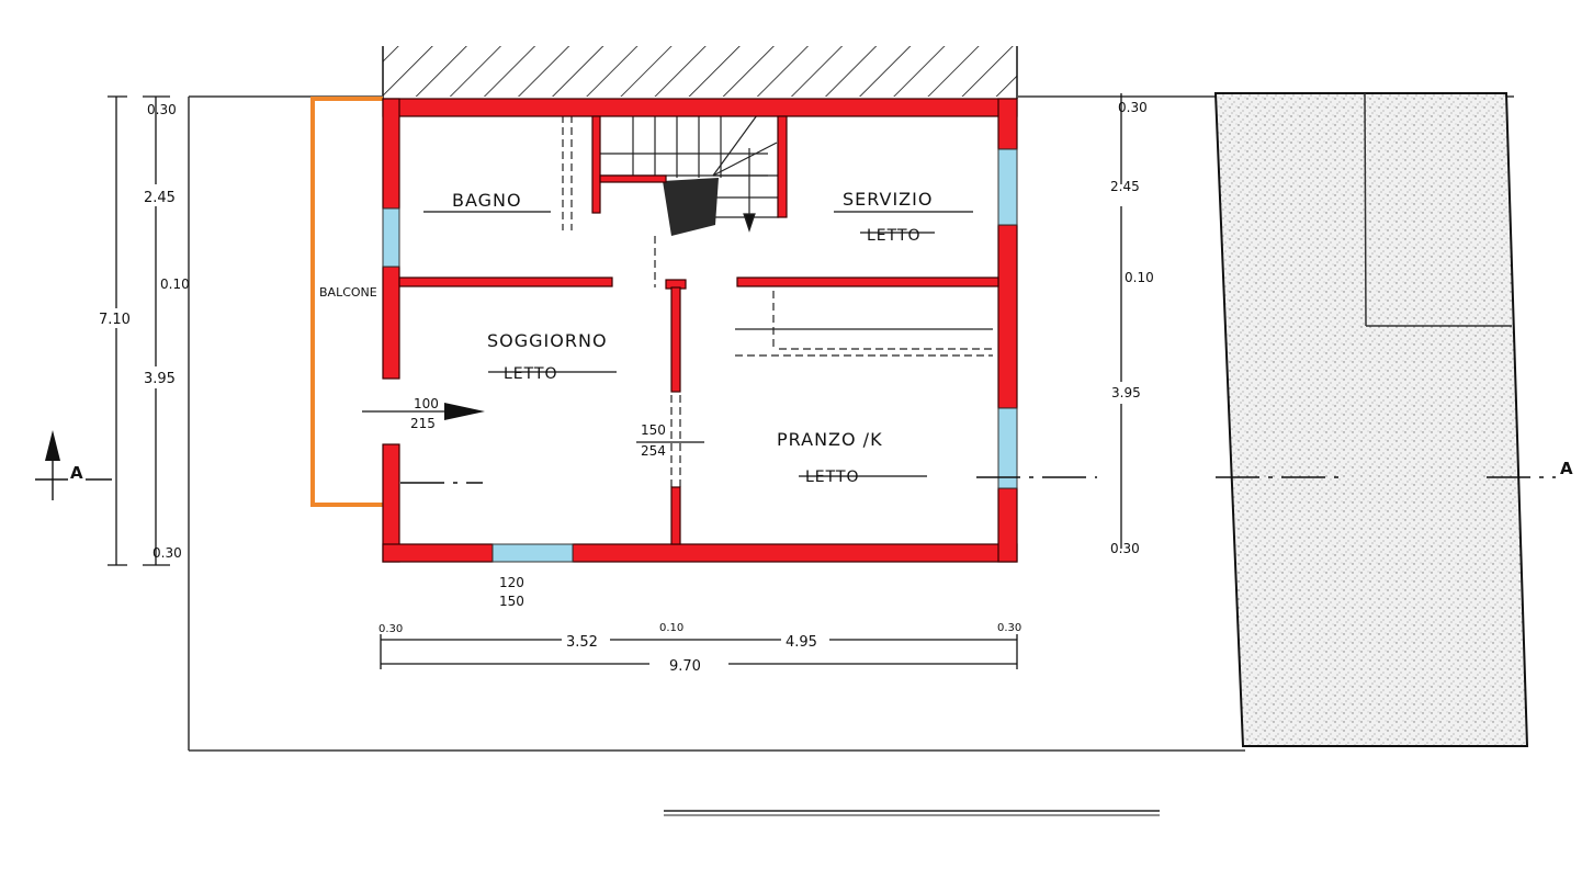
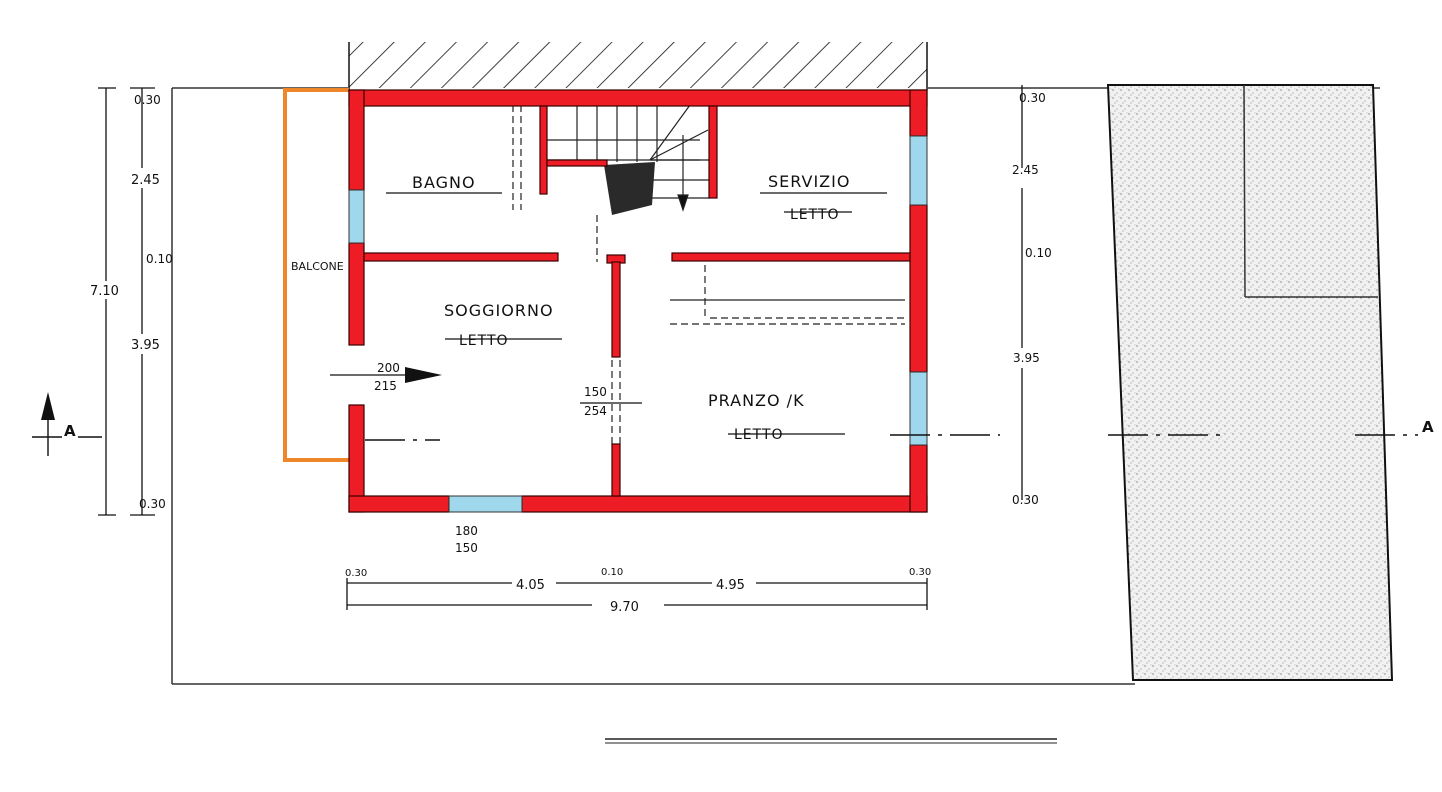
  BAGNO
  SERVIZIO
  LETTO
  SOGGIORNO
  LETTO
  PRANZO /K
  LETTO
  BALCONE
- 100
+ 200
  215
  150
  254
- 120
+ 180
  150
  7.10
  0.30
  2.45
  0.10
  3.95
  0.30
  0.30
  2.45
  0.10
  3.95
  0.30
  0.30
- 3.52
+ 4.05
  0.10
  4.95
  0.30
  9.70
  A
  A
